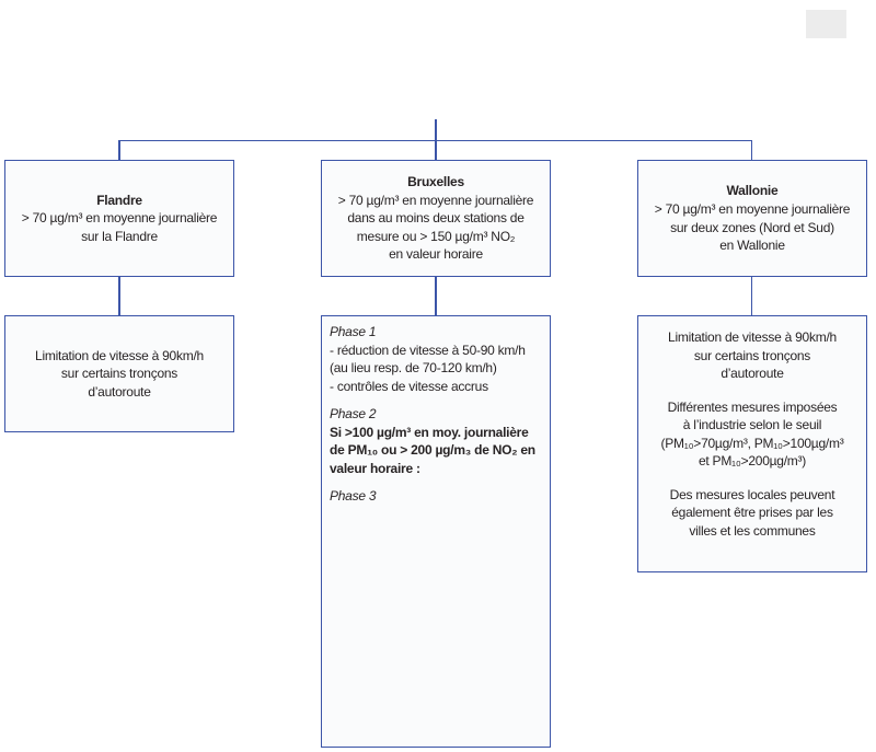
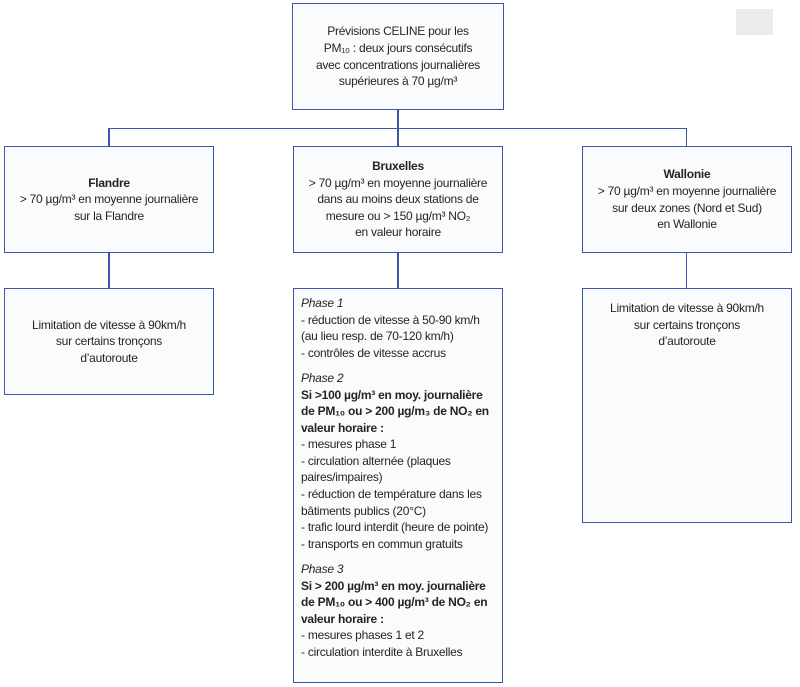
+ Prévisions CELINE pour les
+ PM₁₀ : deux jours consécutifs
+ avec concentrations journalières
+ supérieures à 70 µg/m³
  Flandre
  > 70 µg/m³ en moyenne journalière
  sur la Flandre
  Bruxelles
  > 70 µg/m³ en moyenne journalière
  dans au moins deux stations de
  mesure ou > 150 µg/m³ NO₂
  en valeur horaire
  Wallonie
  > 70 µg/m³ en moyenne journalière
  sur deux zones (Nord et Sud)
  en Wallonie
  Limitation de vitesse à 90km/h
  sur certains tronçons
  d’autoroute
  Phase 1
  - réduction de vitesse à 50-90 km/h
  (au lieu resp. de 70-120 km/h)
  - contrôles de vitesse accrus
  Phase 2
  Si >100 µg/m³ en moy. journalière de PM₁₀ ou > 200 µg/m₃ de NO₂ en valeur horaire :
+ - mesures phase 1
+ - circulation alternée (plaques paires/impaires)
+ - réduction de température dans les bâtiments publics (20°C)
+ - trafic lourd interdit (heure de pointe)
+ - transports en commun gratuits
  Phase 3
+ Si > 200 µg/m³ en moy. journalière de PM₁₀ ou > 400 µg/m³ de NO₂ en valeur horaire :
+ - mesures phases 1 et 2
+ - circulation interdite à Bruxelles
  Limitation de vitesse à 90km/h
  sur certains tronçons
  d’autoroute
- Différentes mesures imposées
- à l’industrie selon le seuil
- (PM₁₀>70µg/m³, PM₁₀>100µg/m³
- et PM₁₀>200µg/m³)
- Des mesures locales peuvent
- également être prises par les
- villes et les communes
